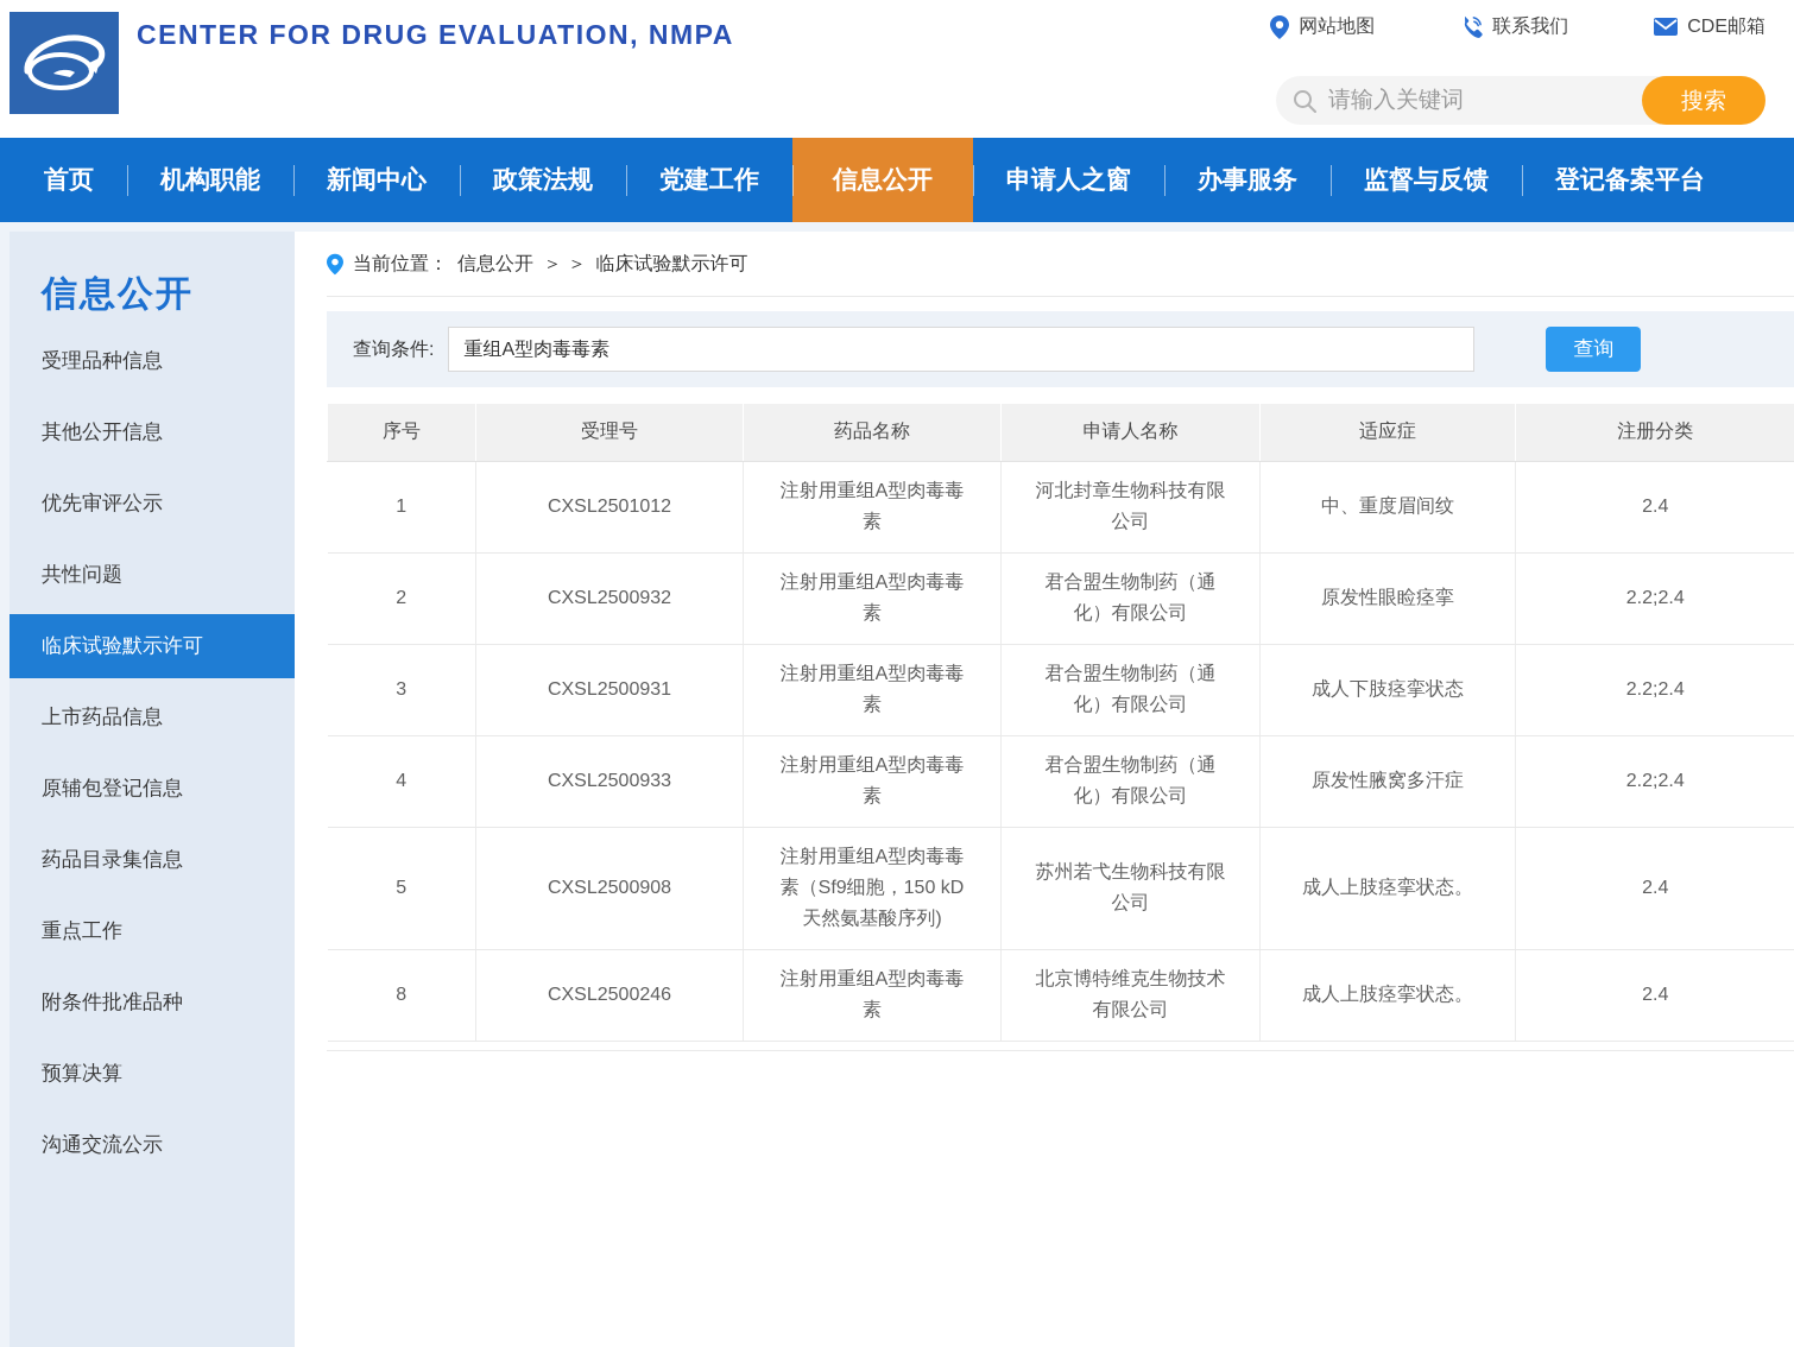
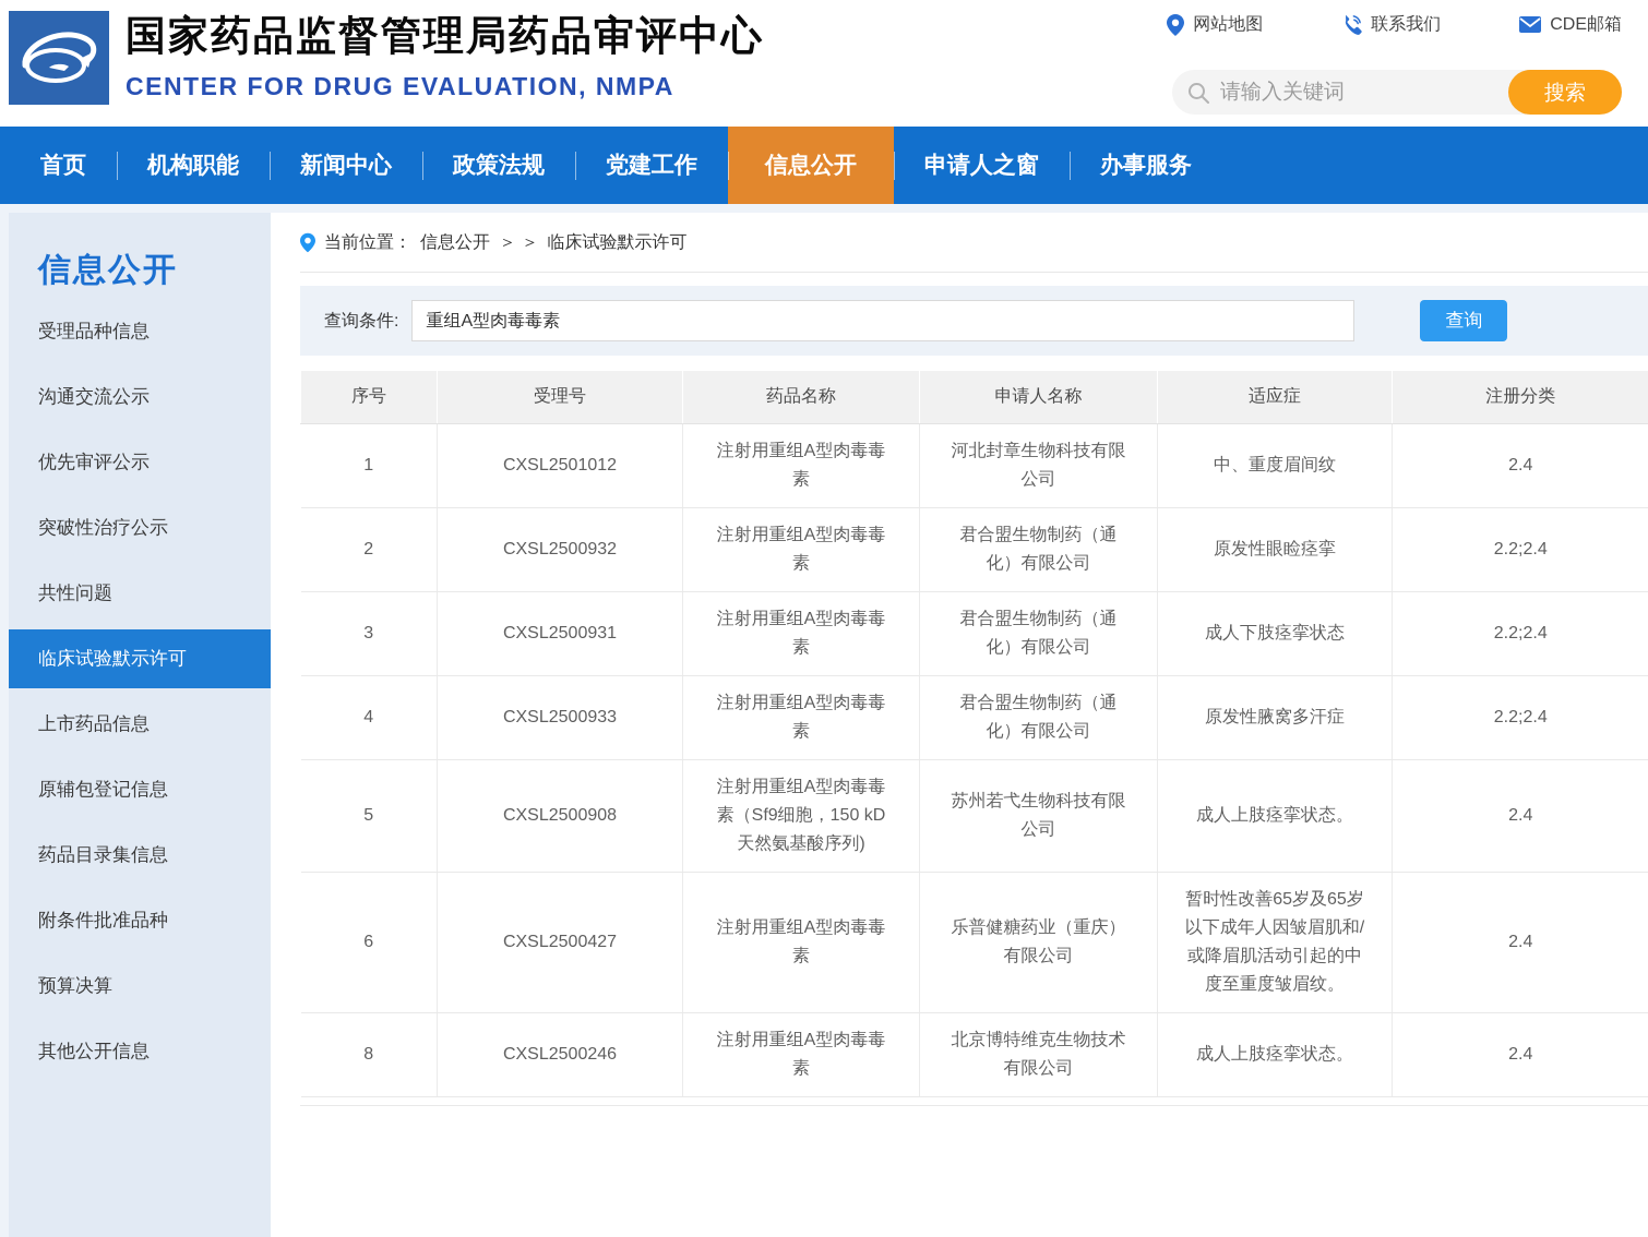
+ 国家药品监督管理局药品审评中心
  CENTER FOR DRUG EVALUATION, NMPA
  网站地图
  联系我们
  CDE邮箱
  请输入关键词
  搜索
  首页
  机构职能
  新闻中心
  政策法规
  党建工作
  信息公开
  申请人之窗
  办事服务
- 监督与反馈
- 登记备案平台
  信息公开
  受理品种信息
- 其他公开信息
+ 沟通交流公示
  优先审评公示
+ 突破性治疗公示
  共性问题
  临床试验默示许可
  上市药品信息
  原辅包登记信息
  药品目录集信息
- 重点工作
  附条件批准品种
  预算决算
- 沟通交流公示
+ 其他公开信息
  当前位置：
  信息公开
  ＞ ＞
  临床试验默示许可
  查询条件:
  重组A型肉毒毒素
  查询
  	序号	受理号	药品名称	申请人名称	适应症	注册分类
  1	CXSL2501012	注射用重组A型肉毒毒素	河北封章生物科技有限公司	中、重度眉间纹	2.4
  2	CXSL2500932	注射用重组A型肉毒毒素	君合盟生物制药（通化）有限公司	原发性眼睑痉挛	2.2;2.4
  3	CXSL2500931	注射用重组A型肉毒毒素	君合盟生物制药（通化）有限公司	成人下肢痉挛状态	2.2;2.4
  4	CXSL2500933	注射用重组A型肉毒毒素	君合盟生物制药（通化）有限公司	原发性腋窝多汗症	2.2;2.4
  5	CXSL2500908	注射用重组A型肉毒毒素（Sf9细胞，150 kD天然氨基酸序列)	苏州若弋生物科技有限公司	成人上肢痉挛状态。	2.4
+ 6	CXSL2500427	注射用重组A型肉毒毒素	乐普健糖药业（重庆）有限公司	暂时性改善65岁及65岁以下成年人因皱眉肌和/或降眉肌活动引起的中度至重度皱眉纹。	2.4
  8	CXSL2500246	注射用重组A型肉毒毒素	北京博特维克生物技术有限公司	成人上肢痉挛状态。	2.4
